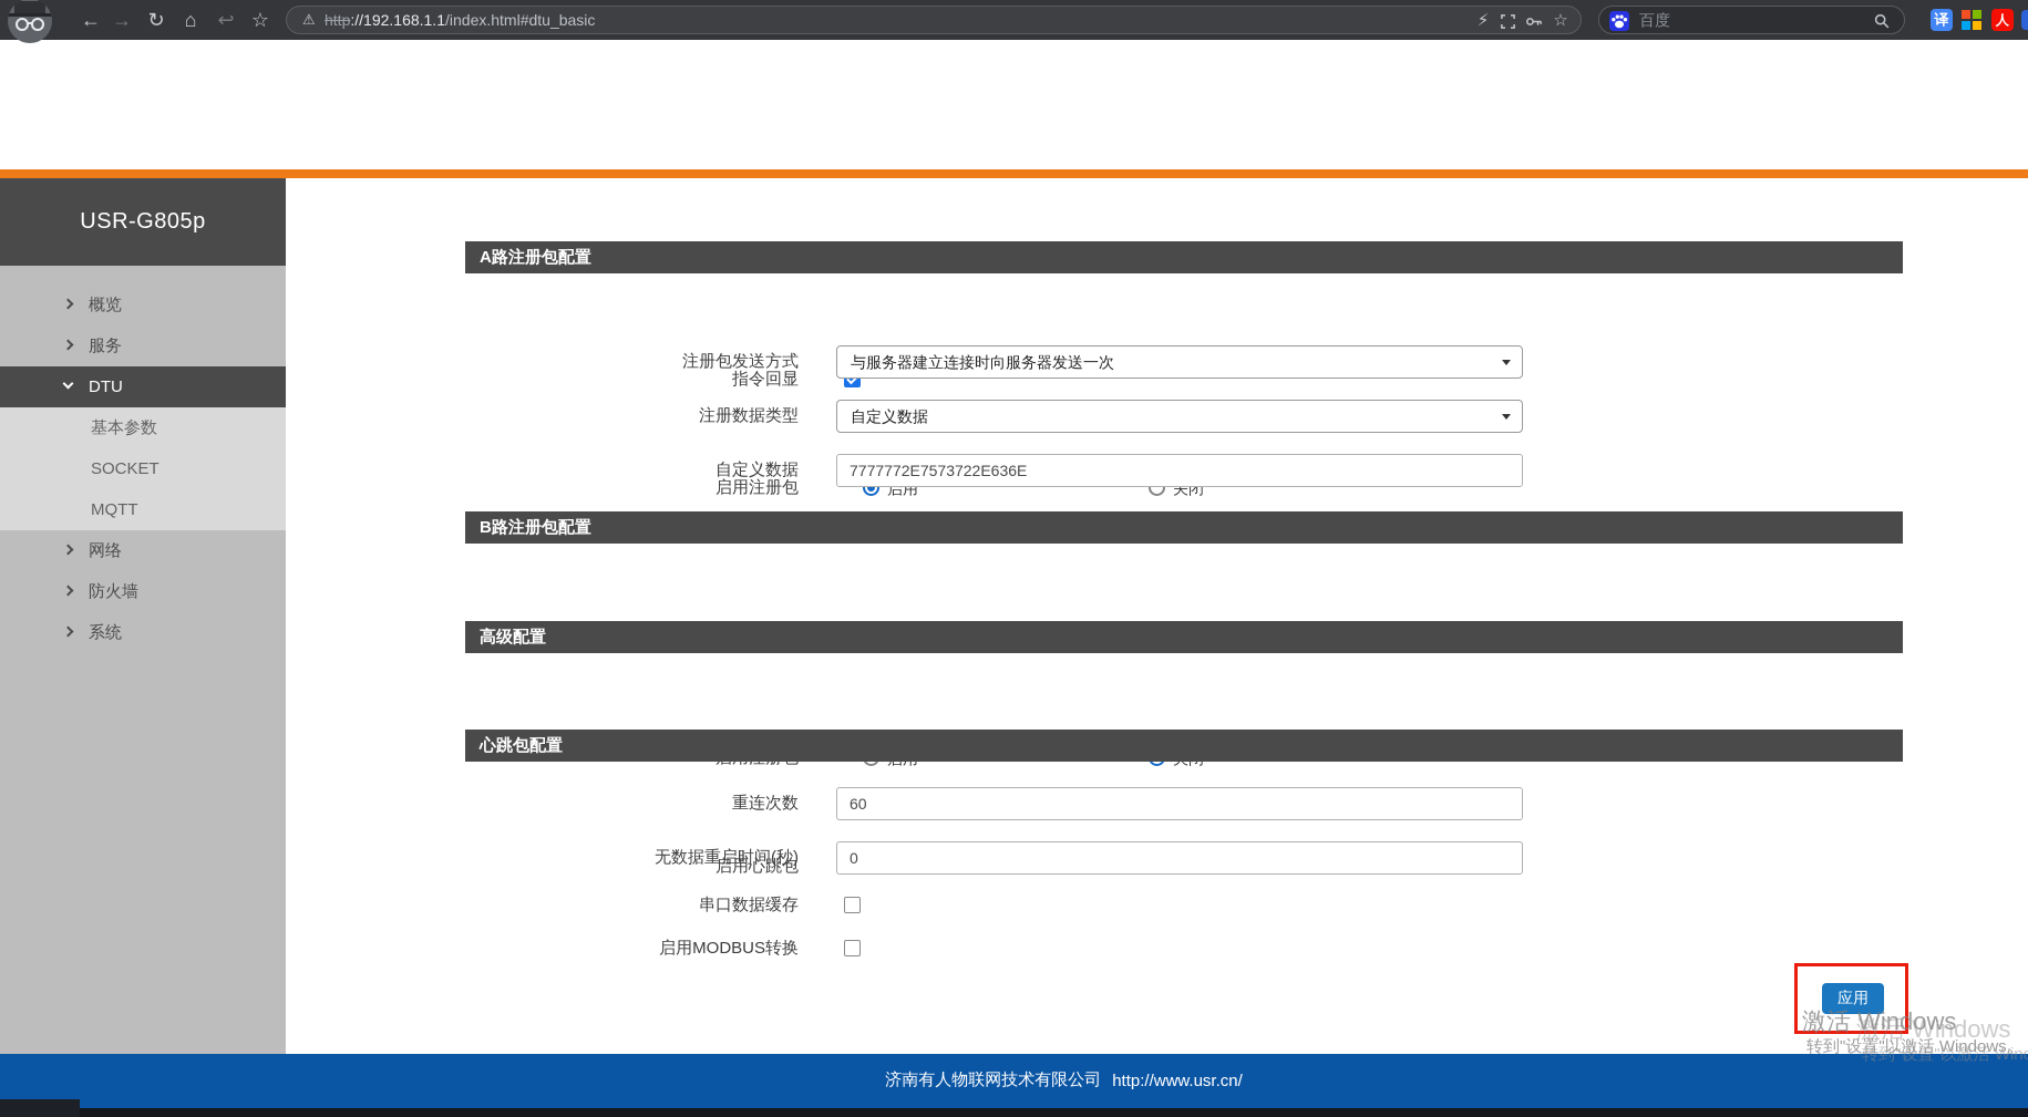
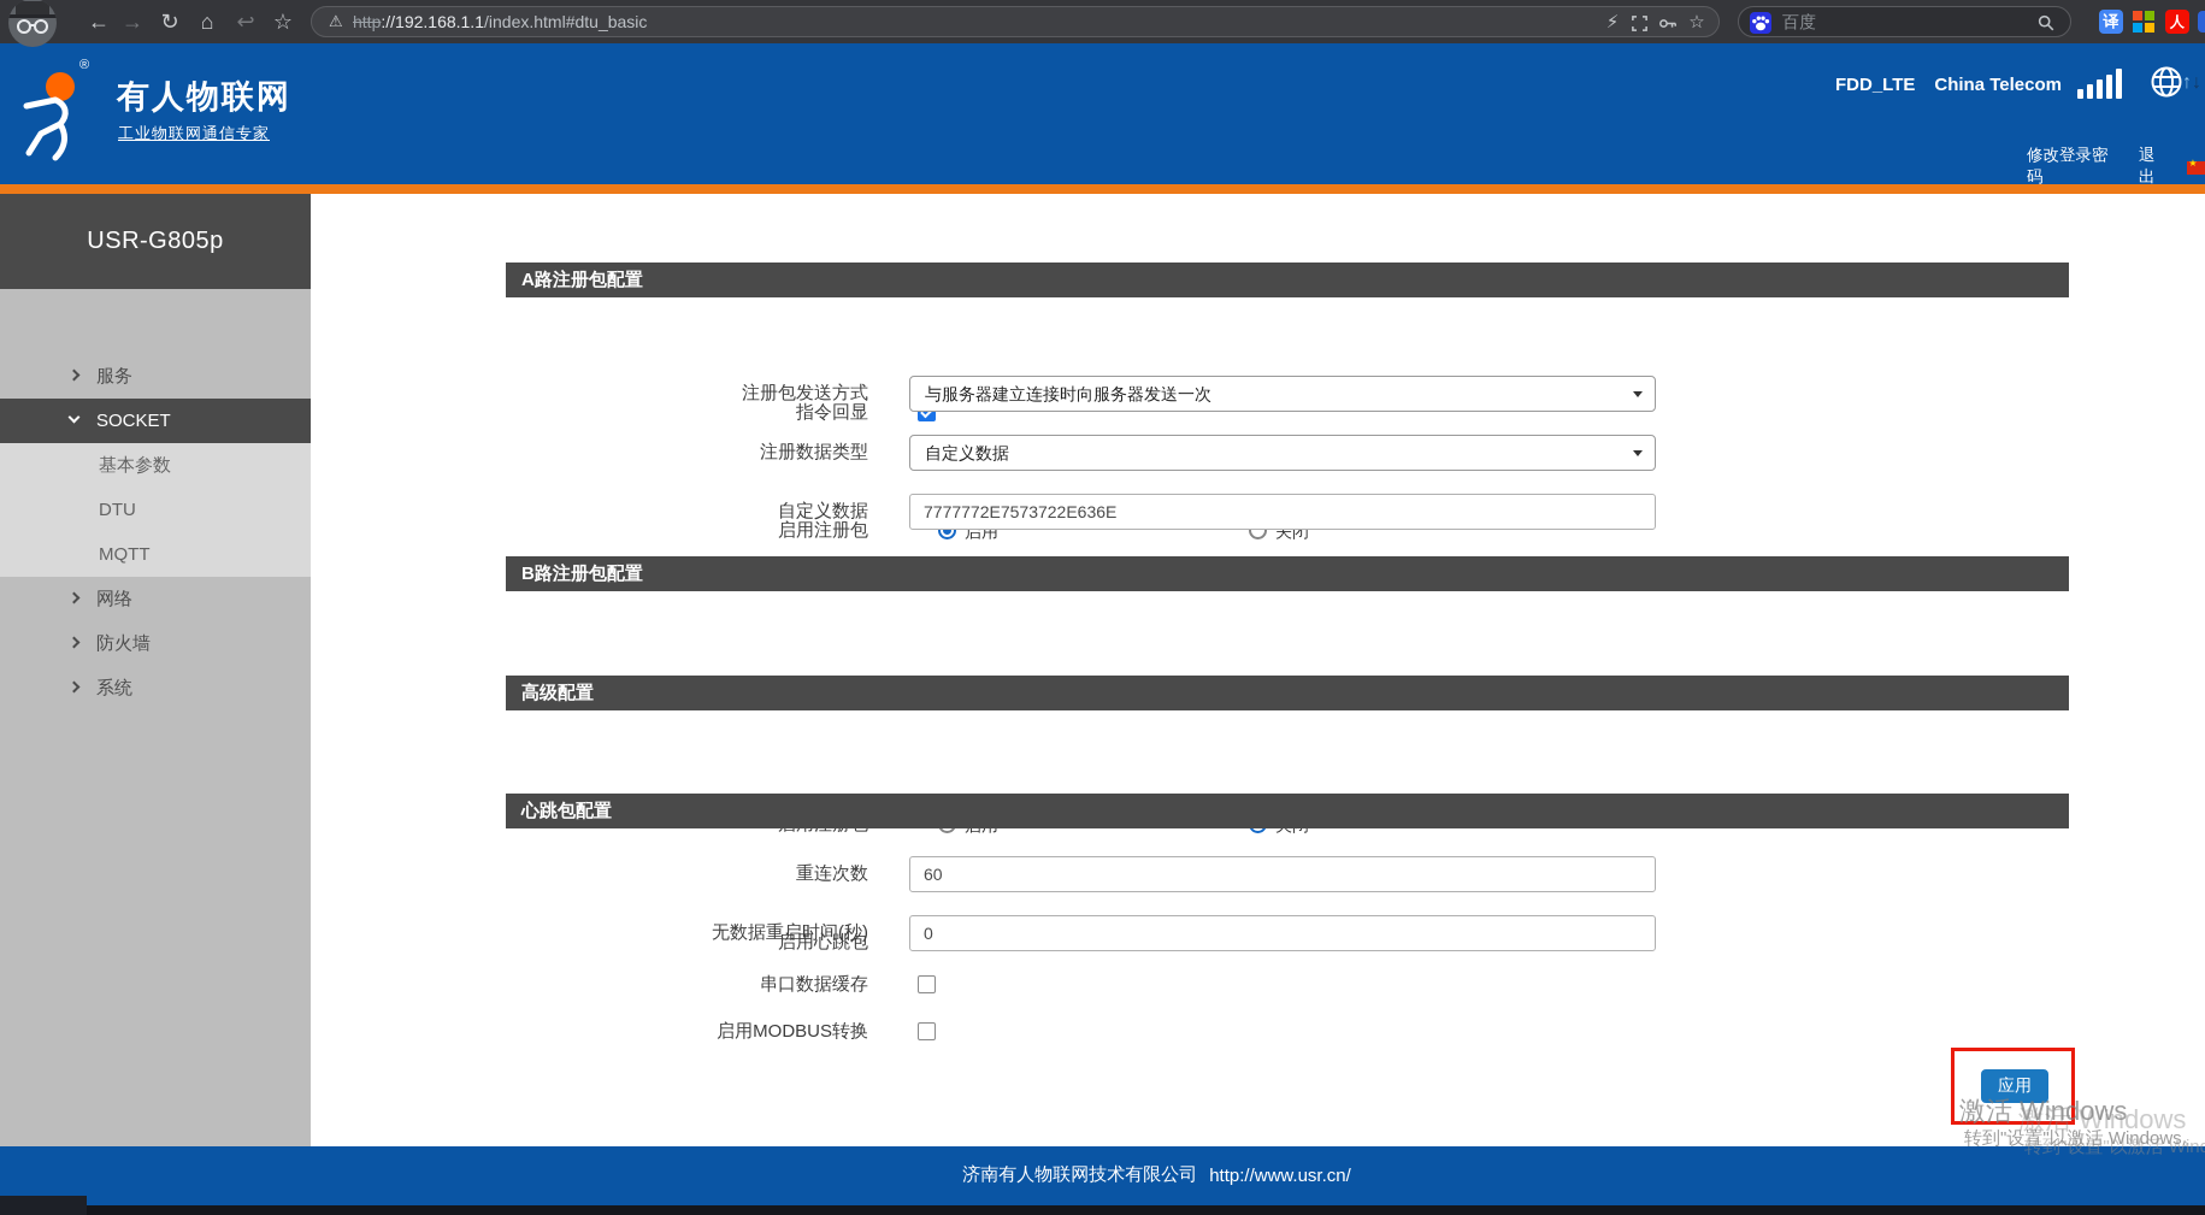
  ←
  →
  ↻
  ⌂
  ↩
  ☆
  ⚠
  http://192.168.1.1/index.html#dtu_basic
  ⚡
  ☆
  百度
  译
  人
+ ®
+ 有人物联网
+ 工业物联网通信专家
+ FDD_LTE
+ China Telecom
+ ↑↓
+ 修改登录密码
+ 退出
+ ★
  USR-G805p
- 概览
  服务
- DTU
+ SOCKET
  基本参数
- SOCKET
+ DTU
  MQTT
  网络
  防火墙
  系统
  指令回显
  A路注册包配置
  启用注册包
  启用
  关闭
  注册包发送方式
  与服务器建立连接时向服务器发送一次
  注册数据类型
  自定义数据
  自定义数据
  7777772E7573722E636E
  B路注册包配置
  高级配置
  启用心跳包
  心跳包配置
  重连次数
  60
  无数据重启时间(秒)
  0
  串口数据缓存
  启用MODBUS转换
  应用
  激活 Windows
  激活 Windows
  转到"设置"以激活 Win
  转到"设置"以激活 Windows。
  济南有人物联网技术有限公司
  http://www.usr.cn/
